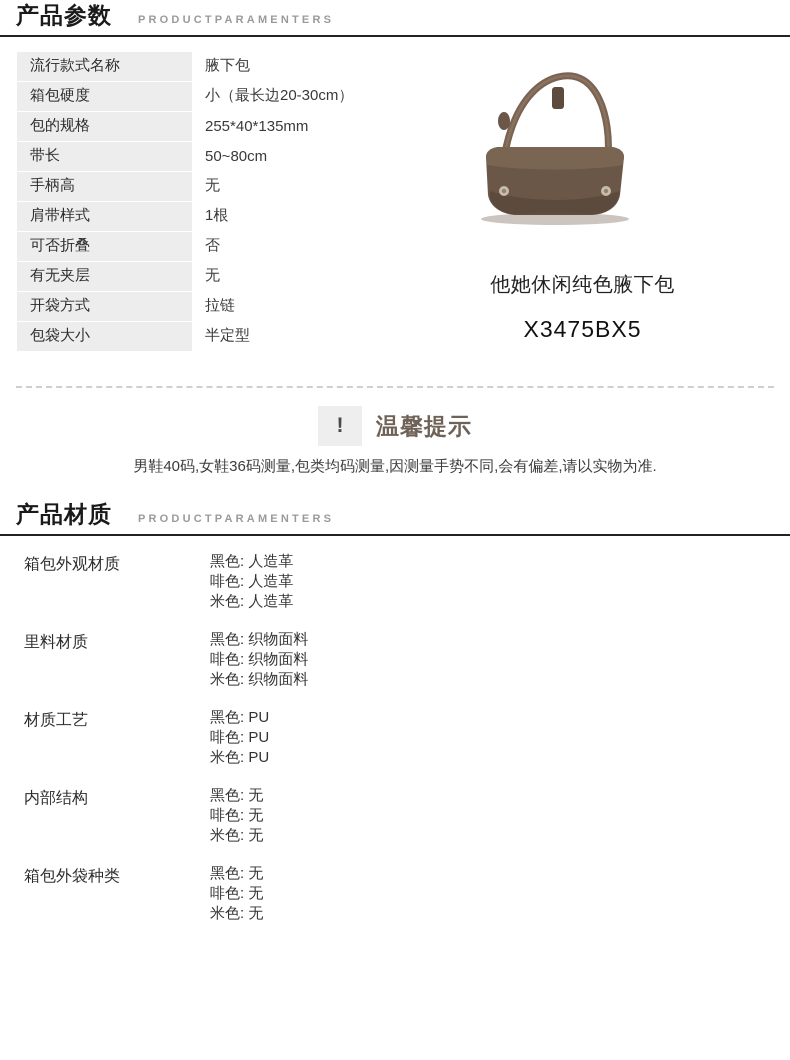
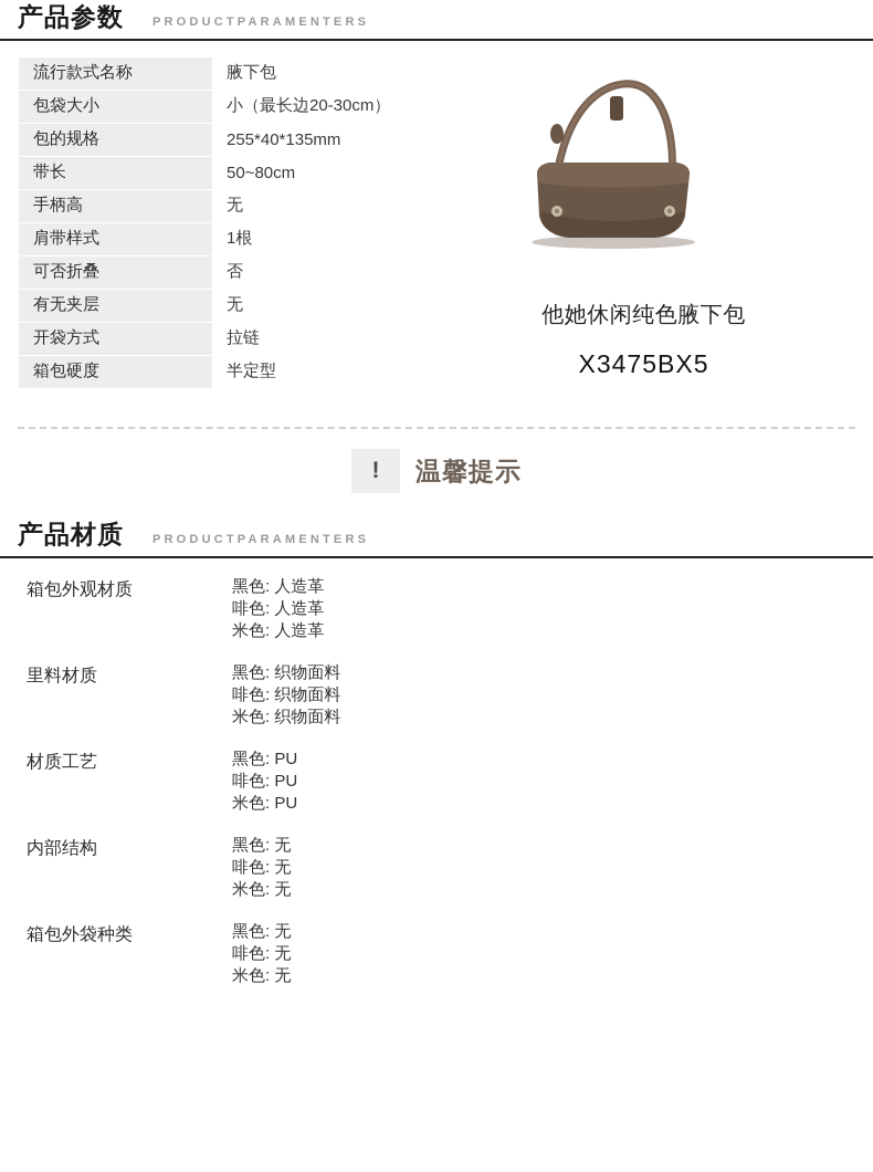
  产品参数
  PRODUCTPARAMENTERS
  流行款式名称	腋下包
- 箱包硬度	小（最长边20-30cm）
+ 包袋大小	小（最长边20-30cm）
  包的规格	255*40*135mm
  带长	50~80cm
  手柄高	无
  肩带样式	1根
  可否折叠	否
  有无夹层	无
  开袋方式	拉链
- 包袋大小	半定型
+ 箱包硬度	半定型
  他她休闲纯色腋下包
  X3475BX5
  !
  温馨提示
- 男鞋40码,女鞋36码测量,包类均码测量,因测量手势不同,会有偏差,请以实物为准.
  产品材质
  PRODUCTPARAMENTERS
  箱包外观材质
  黑色: 人造革
  啡色: 人造革
  米色: 人造革
  里料材质
  黑色: 织物面料
  啡色: 织物面料
  米色: 织物面料
  材质工艺
  黑色: PU
  啡色: PU
  米色: PU
  内部结构
  黑色: 无
  啡色: 无
  米色: 无
  箱包外袋种类
  黑色: 无
  啡色: 无
  米色: 无
